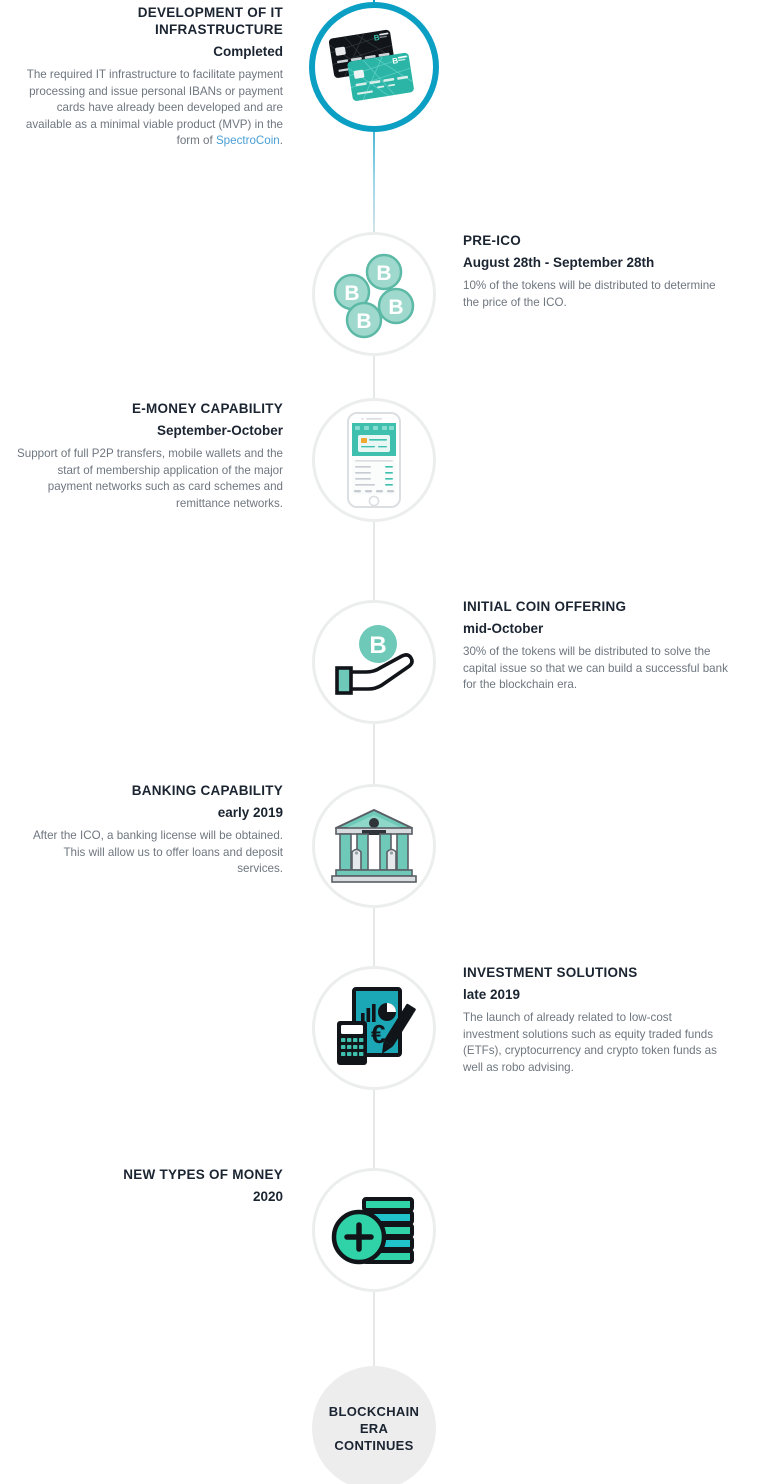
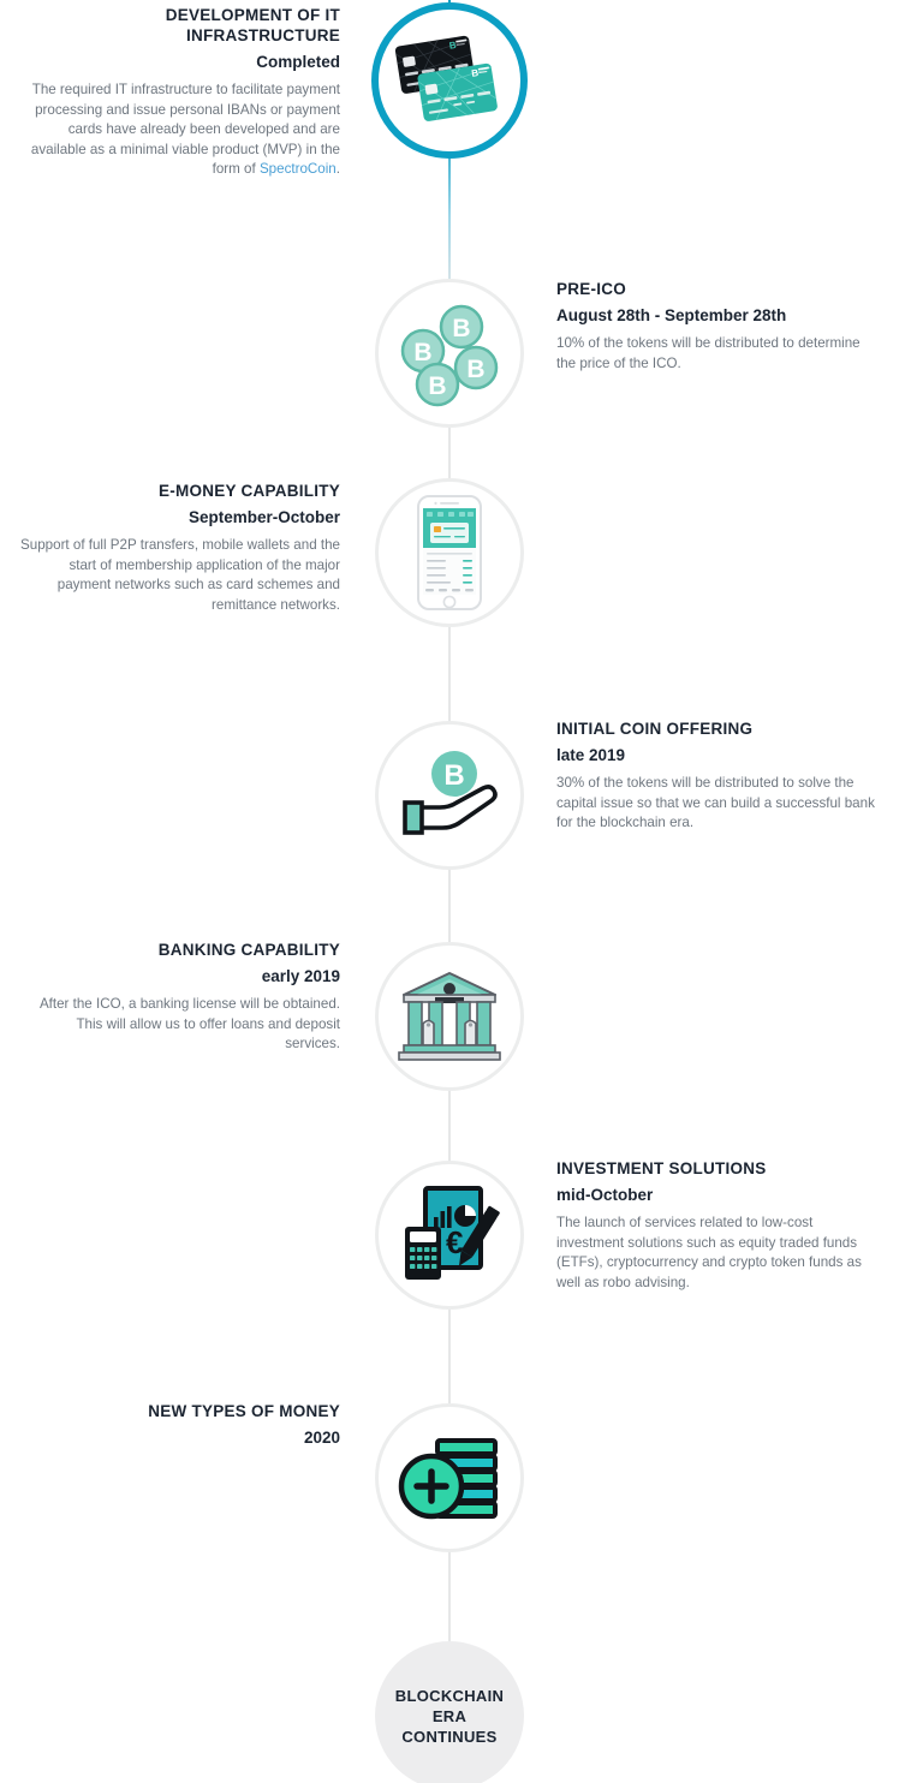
  DEVELOPMENT OF IT INFRASTRUCTURE
  Completed
  The required IT infrastructure to facilitate payment processing and issue personal IBANs or payment cards have already been developed and are available as a minimal viable product (MVP) in the form of SpectroCoin.
  PRE-ICO
  August 28th - September 28th
  10% of the tokens will be distributed to determine the price of the ICO.
  B
  B
  B
  B
  E-MONEY CAPABILITY
  September-October
  Support of full P2P transfers, mobile wallets and the start of membership application of the major payment networks such as card schemes and remittance networks.
  INITIAL COIN OFFERING
- mid-October
+ late 2019
  30% of the tokens will be distributed to solve the capital issue so that we can build a successful bank for the blockchain era.
  B
  BANKING CAPABILITY
  early 2019
  After the ICO, a banking license will be obtained. This will allow us to offer loans and deposit services.
  INVESTMENT SOLUTIONS
- late 2019
+ mid-October
- The launch of already related to low-cost investment solutions such as equity traded funds (ETFs), cryptocurrency and crypto token funds as well as robo advising.
+ The launch of services related to low-cost investment solutions such as equity traded funds (ETFs), cryptocurrency and crypto token funds as well as robo advising.
  €
  NEW TYPES OF MONEY
  2020
  BLOCKCHAIN
  ERA
  CONTINUES
